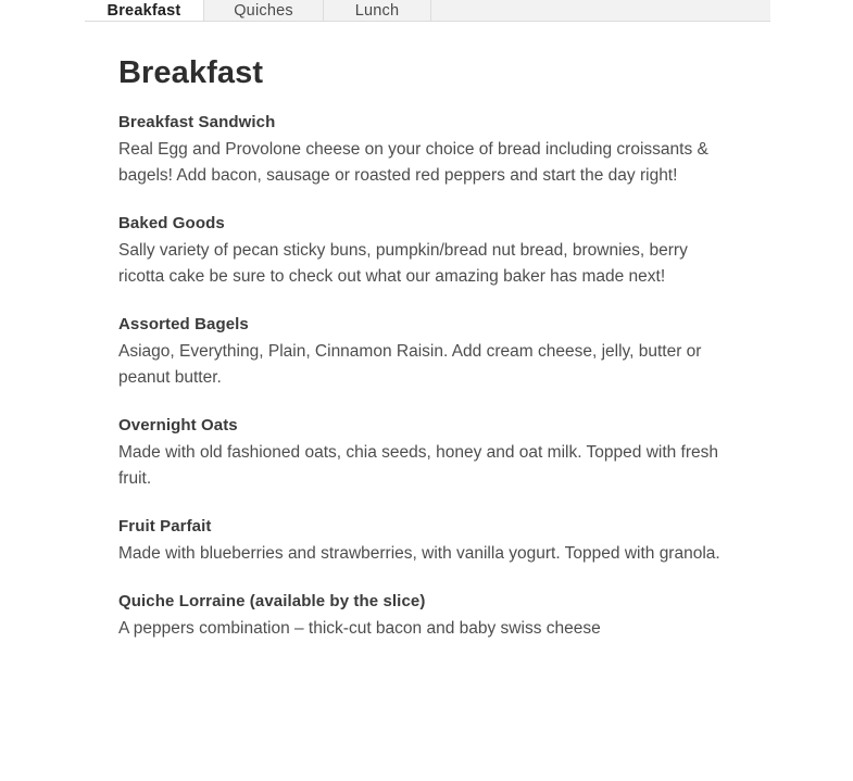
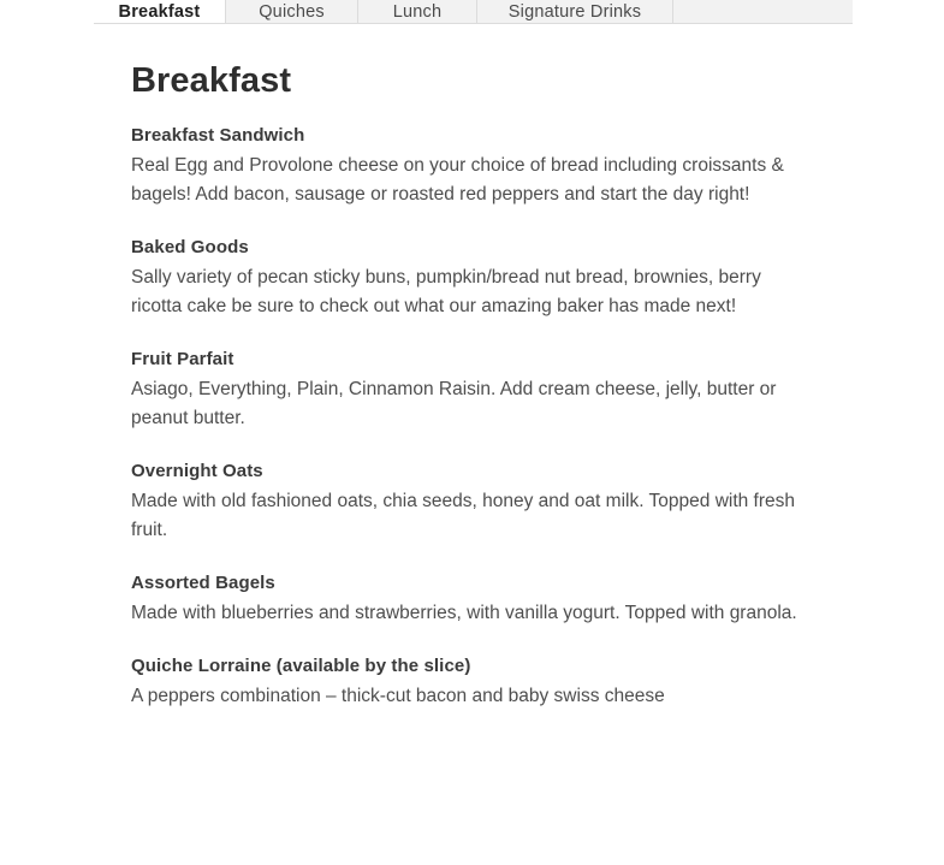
  Breakfast
  Quiches
  Lunch
+ Signature Drinks
  Breakfast
  Breakfast Sandwich
  Real Egg and Provolone cheese on your choice of bread including croissants & bagels! Add bacon, sausage or roasted red peppers and start the day right!
  Baked Goods
  Sally variety of pecan sticky buns, pumpkin/bread nut bread, brownies, berry ricotta cake be sure to check out what our amazing baker has made next!
- Assorted Bagels
+ Fruit Parfait
  Asiago, Everything, Plain, Cinnamon Raisin. Add cream cheese, jelly, butter or peanut butter.
  Overnight Oats
  Made with old fashioned oats, chia seeds, honey and oat milk. Topped with fresh fruit.
- Fruit Parfait
+ Assorted Bagels
  Made with blueberries and strawberries, with vanilla yogurt. Topped with granola.
  Quiche Lorraine (available by the slice)
  A peppers combination – thick-cut bacon and baby swiss cheese
